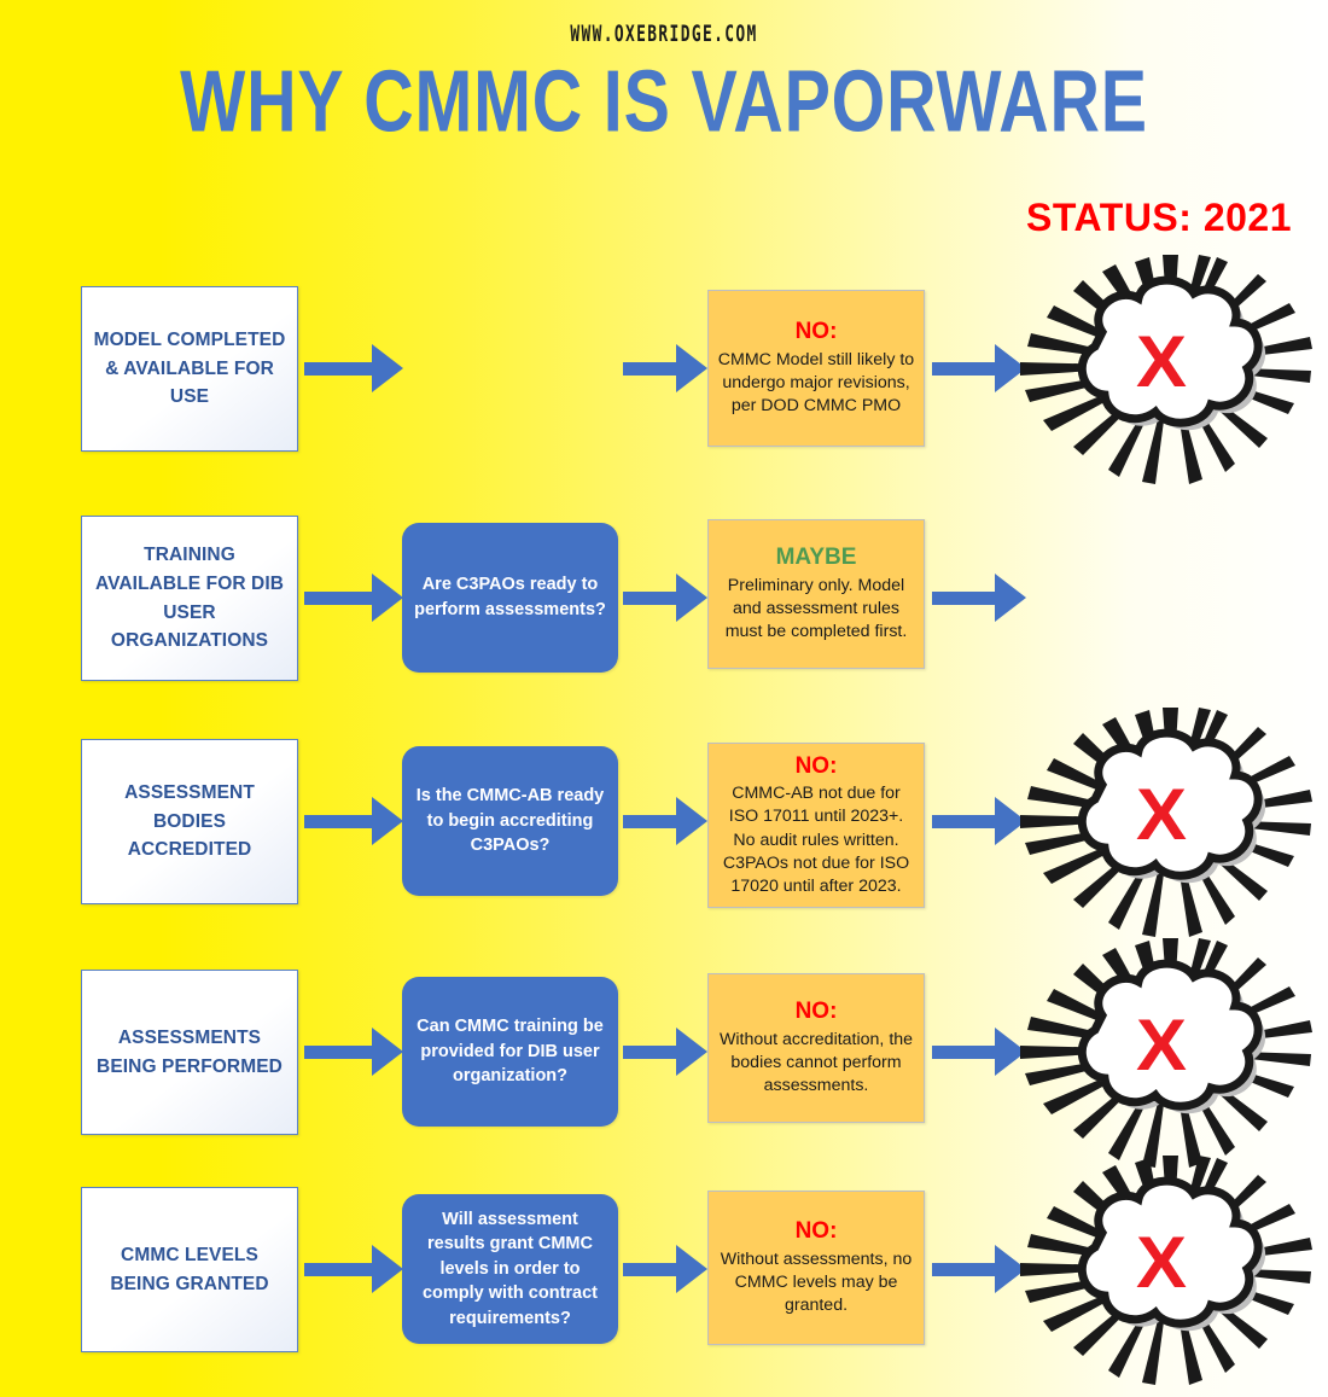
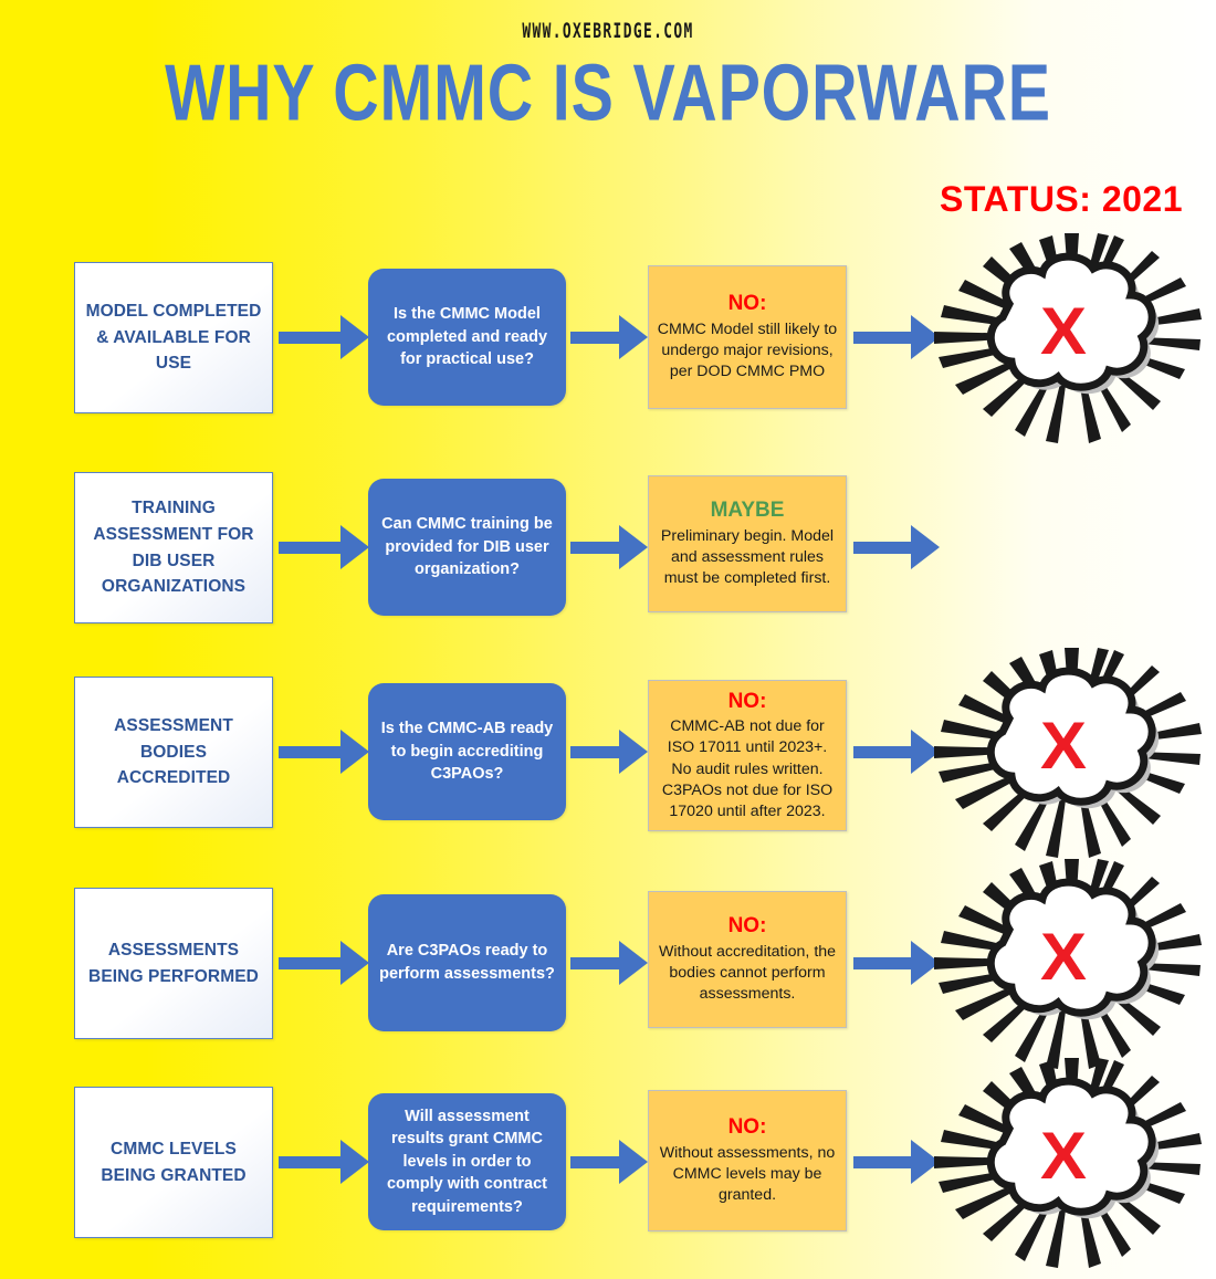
  WWW.OXEBRIDGE.COM
  WHY CMMC IS VAPORWARE
  STATUS: 2021
  MODEL COMPLETED & AVAILABLE FOR USE
+ Is the CMMC Model completed and ready for practical use?
  NO:
  CMMC Model still likely to undergo major revisions, per DOD CMMC PMO
  X
- TRAINING AVAILABLE FOR DIB USER ORGANIZATIONS
+ TRAINING ASSESSMENT FOR DIB USER ORGANIZATIONS
- Are C3PAOs ready to perform assessments?
+ Can CMMC training be provided for DIB user organization?
  MAYBE
- Preliminary only. Model and assessment rules must be completed first.
+ Preliminary begin. Model and assessment rules must be completed first.
  ASSESSMENT BODIES ACCREDITED
  Is the CMMC-AB ready to begin accrediting C3PAOs?
  NO:
  CMMC-AB not due for ISO 17011 until 2023+. No audit rules written. C3PAOs not due for ISO 17020 until after 2023.
  X
  ASSESSMENTS BEING PERFORMED
- Can CMMC training be provided for DIB user organization?
+ Are C3PAOs ready to perform assessments?
  NO:
  Without accreditation, the bodies cannot perform assessments.
  X
  CMMC LEVELS BEING GRANTED
  Will assessment results grant CMMC levels in order to comply with contract requirements?
  NO:
  Without assessments, no CMMC levels may be granted.
  X
